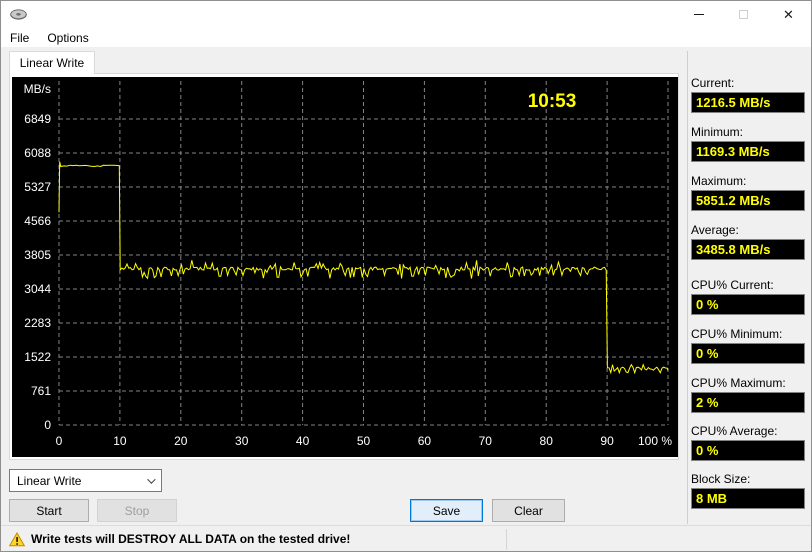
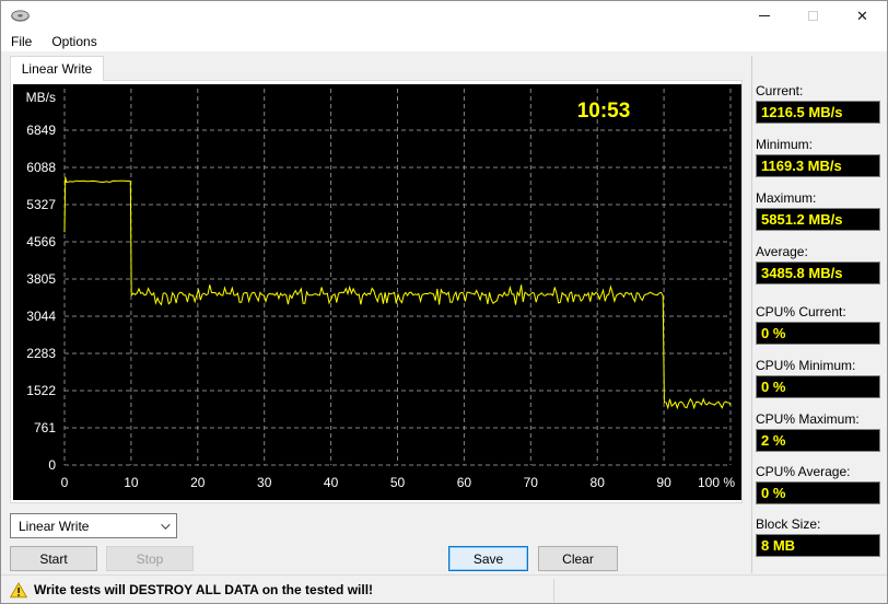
  ✕
  File
  Options
  Linear Write
  MB/s
  6849
  6088
  5327
  4566
  3805
  3044
  2283
  1522
  761
  0
  0
  10
  20
  30
  40
  50
  60
  70
  80
  90
  100 %
  10:53
  Current:
  1216.5 MB/s
  Minimum:
  1169.3 MB/s
  Maximum:
  5851.2 MB/s
  Average:
  3485.8 MB/s
  CPU% Current:
  0 %
  CPU% Minimum:
  0 %
  CPU% Maximum:
  2 %
  CPU% Average:
  0 %
  Block Size:
  8 MB
  Linear Write
  Start
  Stop
  Save
  Clear
- Write tests will DESTROY ALL DATA on the tested drive!
+ Write tests will DESTROY ALL DATA on the tested will!
